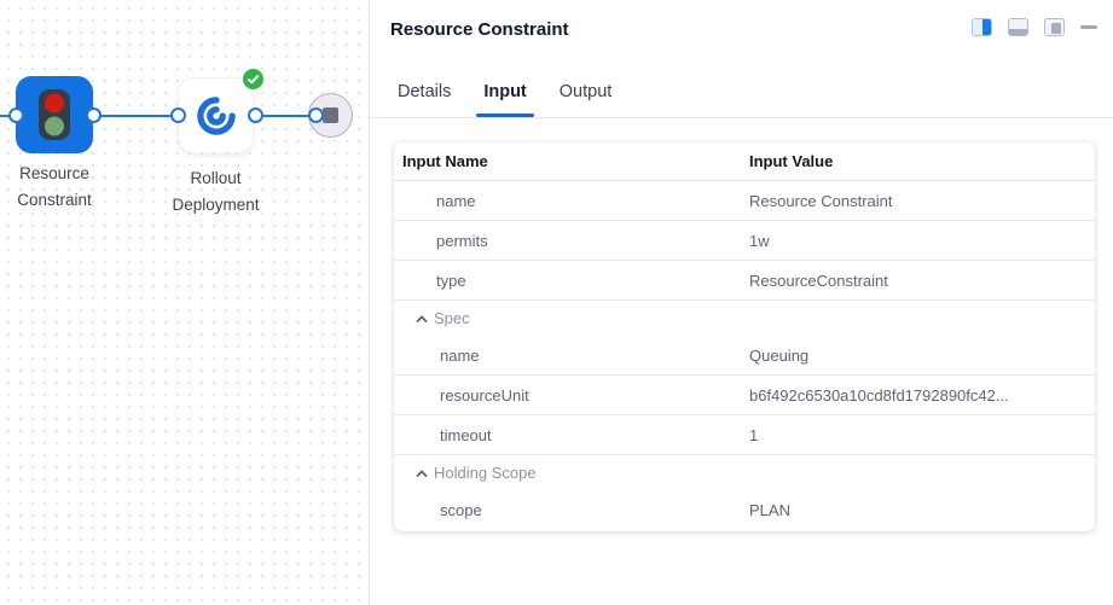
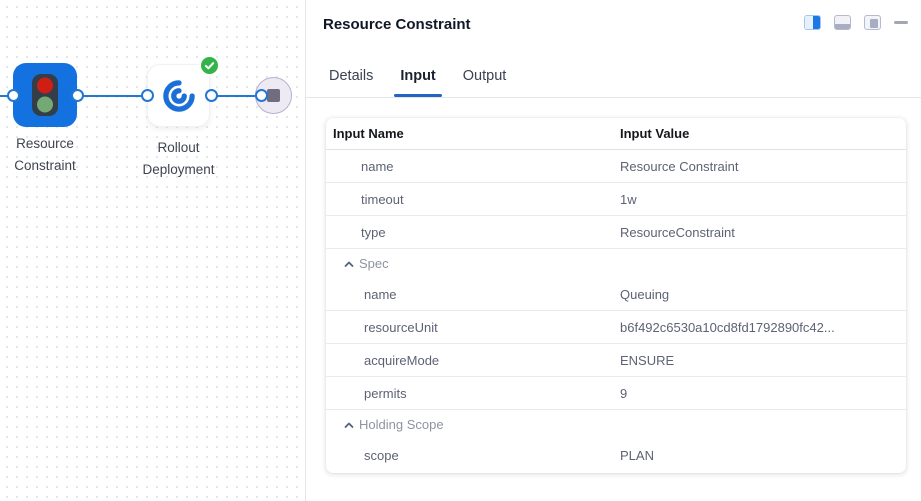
  Resource Constraint
  Rollout Deployment
  Resource Constraint
  Details
  Input
  Output
  Input Name
  Input Value
  name
  Resource Constraint
- permits
+ timeout
  1w
  type
  ResourceConstraint
  Spec
  name
  Queuing
  resourceUnit
  b6f492c6530a10cd8fd1792890fc42...
+ acquireMode
+ ENSURE
- timeout
+ permits
- 1
+ 9
  Holding Scope
  scope
  PLAN
